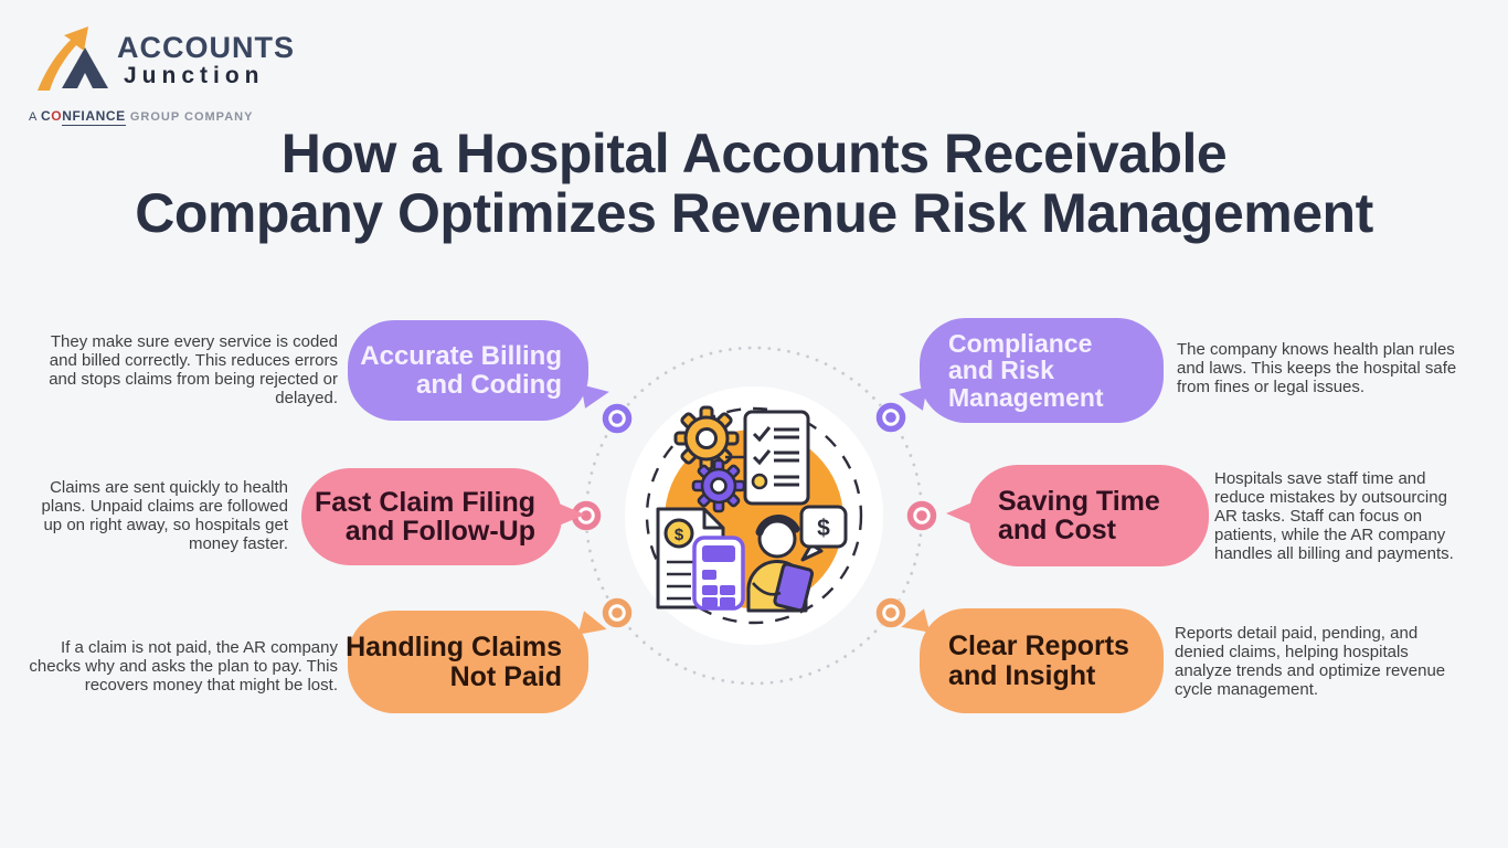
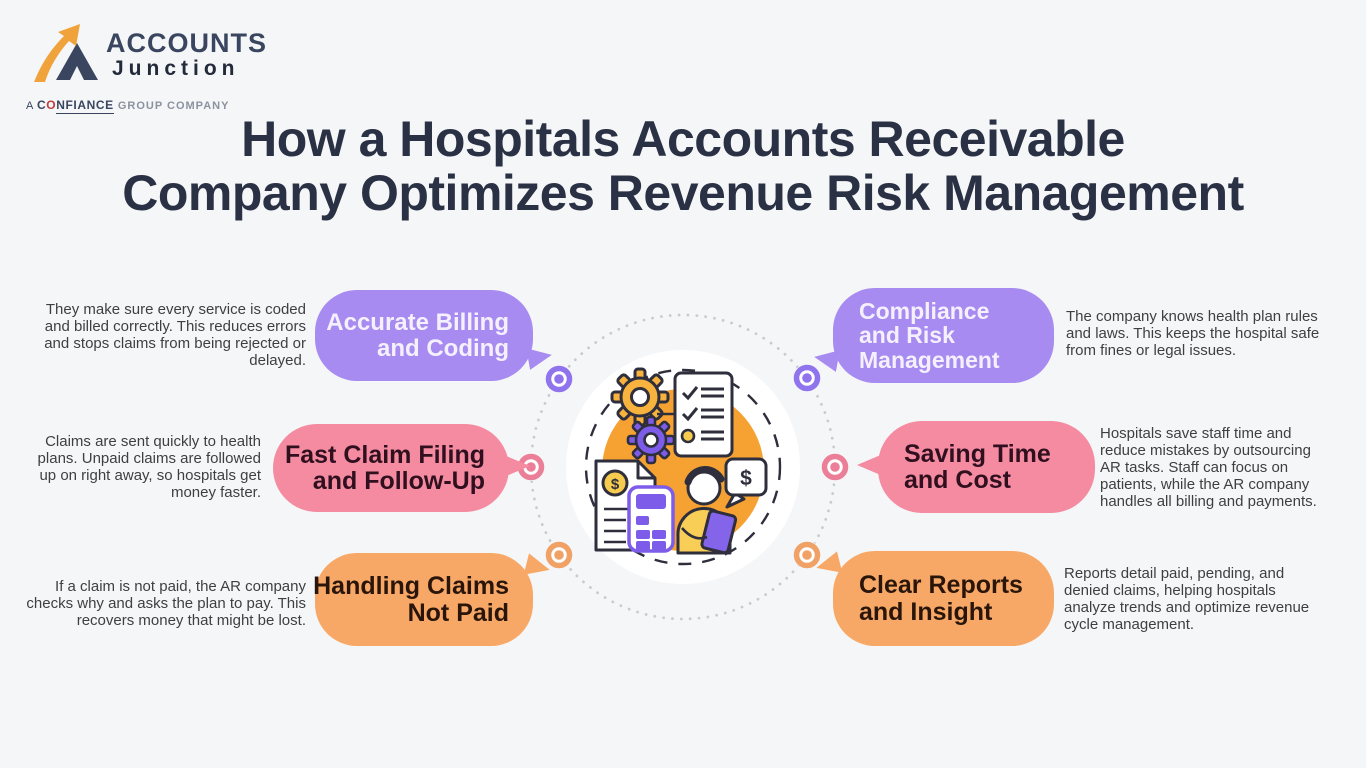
  ACCOUNTS
  Junction
  A CONFIANCE GROUP COMPANY
- How a Hospital Accounts Receivable
+ How a Hospitals Accounts Receivable
  Company Optimizes Revenue Risk Management
  $
  $
  Accurate Billing
  and Coding
  Fast Claim Filing
  and Follow-Up
  Handling Claims
  Not Paid
  Compliance
  and Risk
  Management
  Saving Time
  and Cost
  Clear Reports
  and Insight
  They make sure every service is coded
  and billed correctly. This reduces errors
  and stops claims from being rejected or
  delayed.
  Claims are sent quickly to health
  plans. Unpaid claims are followed
  up on right away, so hospitals get
  money faster.
  If a claim is not paid, the AR company
  checks why and asks the plan to pay. This
  recovers money that might be lost.
  The company knows health plan rules
  and laws. This keeps the hospital safe
  from fines or legal issues.
  Hospitals save staff time and
  reduce mistakes by outsourcing
  AR tasks. Staff can focus on
  patients, while the AR company
  handles all billing and payments.
  Reports detail paid, pending, and
  denied claims, helping hospitals
  analyze trends and optimize revenue
  cycle management.
